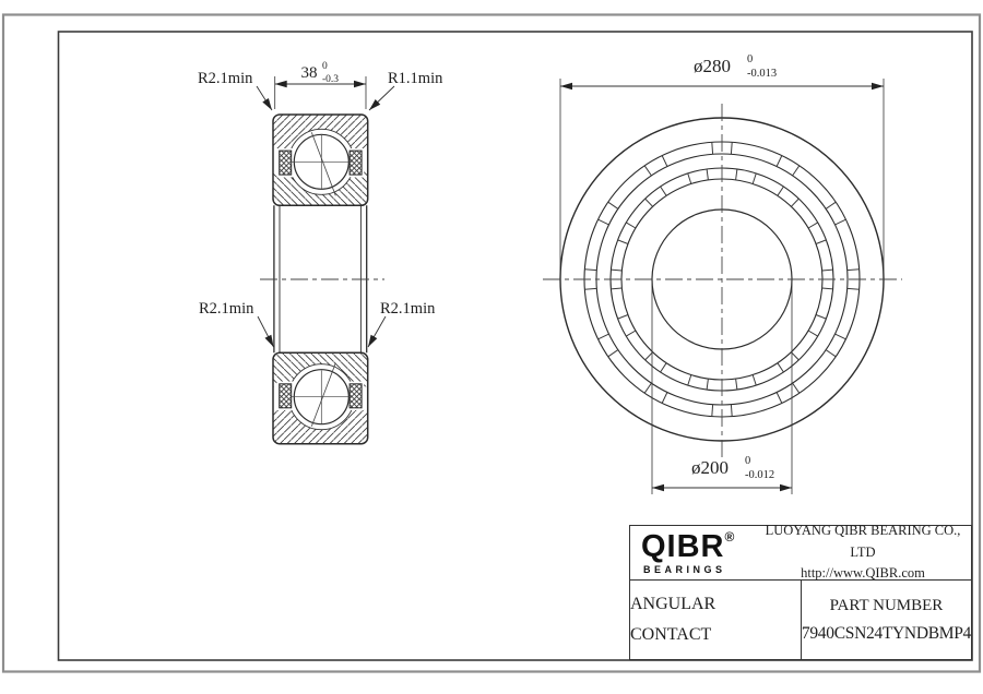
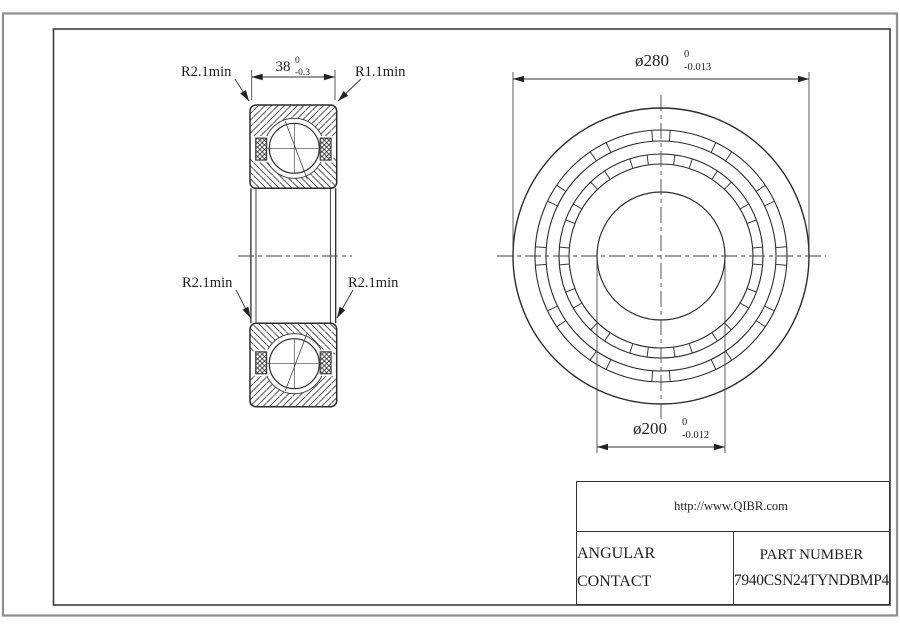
  38
  0
  -0.3
  R2.1min
  R1.1min
  R2.1min
  R2.1min
  ø280
  0
  -0.013
  ø200
  0
  -0.012
- QIBR®
- BEARINGS
- LUOYANG QIBR BEARING CO., LTD
  http://www.QIBR.com
  ANGULAR CONTACT
  PART NUMBER
  7940CSN24TYNDBMP4
